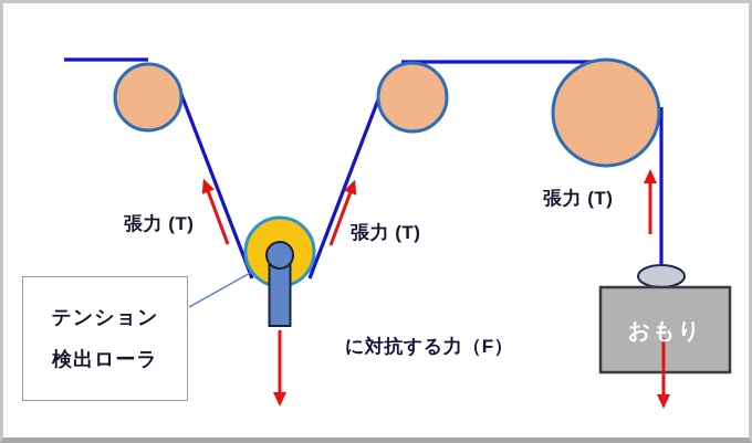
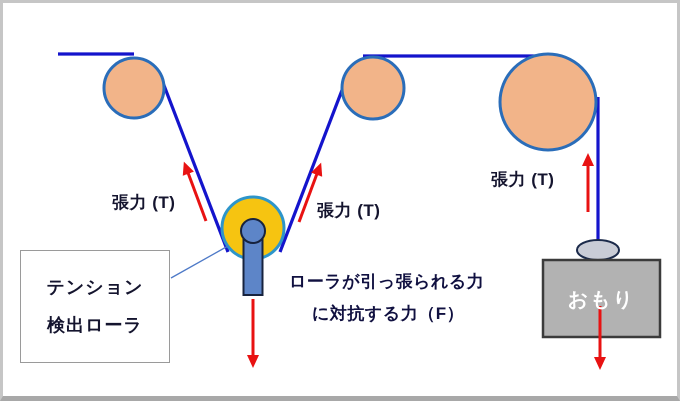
  張力 (T)
  張力 (T)
  張力 (T)
  テンション
  検出ローラ
+ ローラが引っ張られる力
  に対抗する力（F）
  おもり
